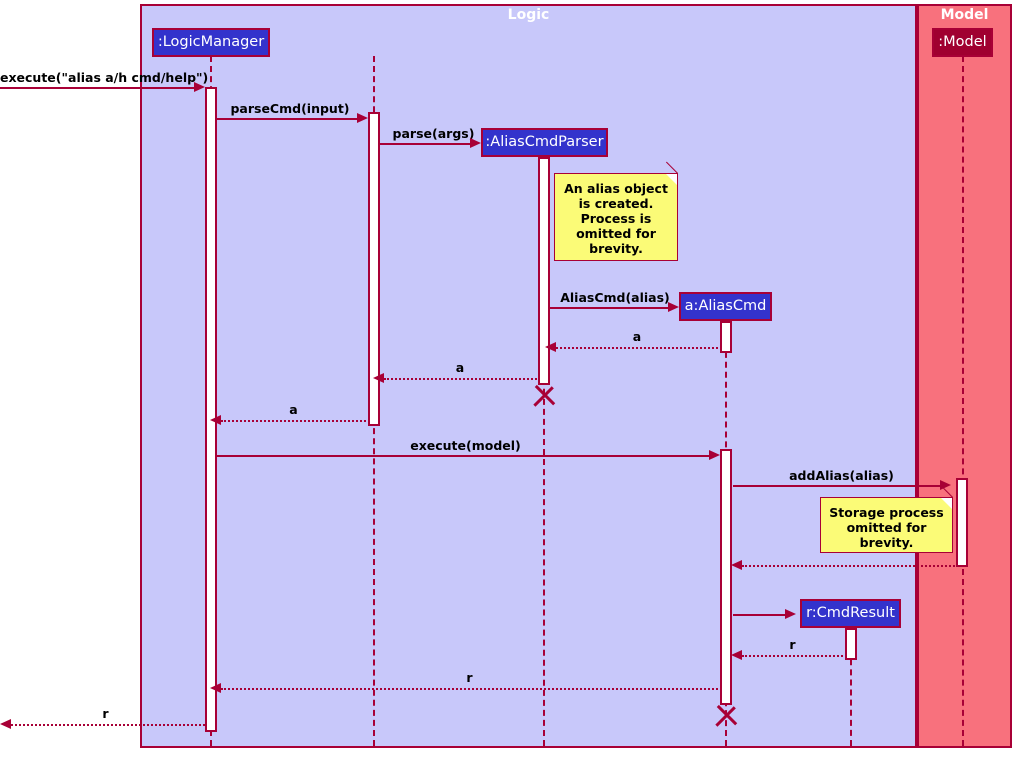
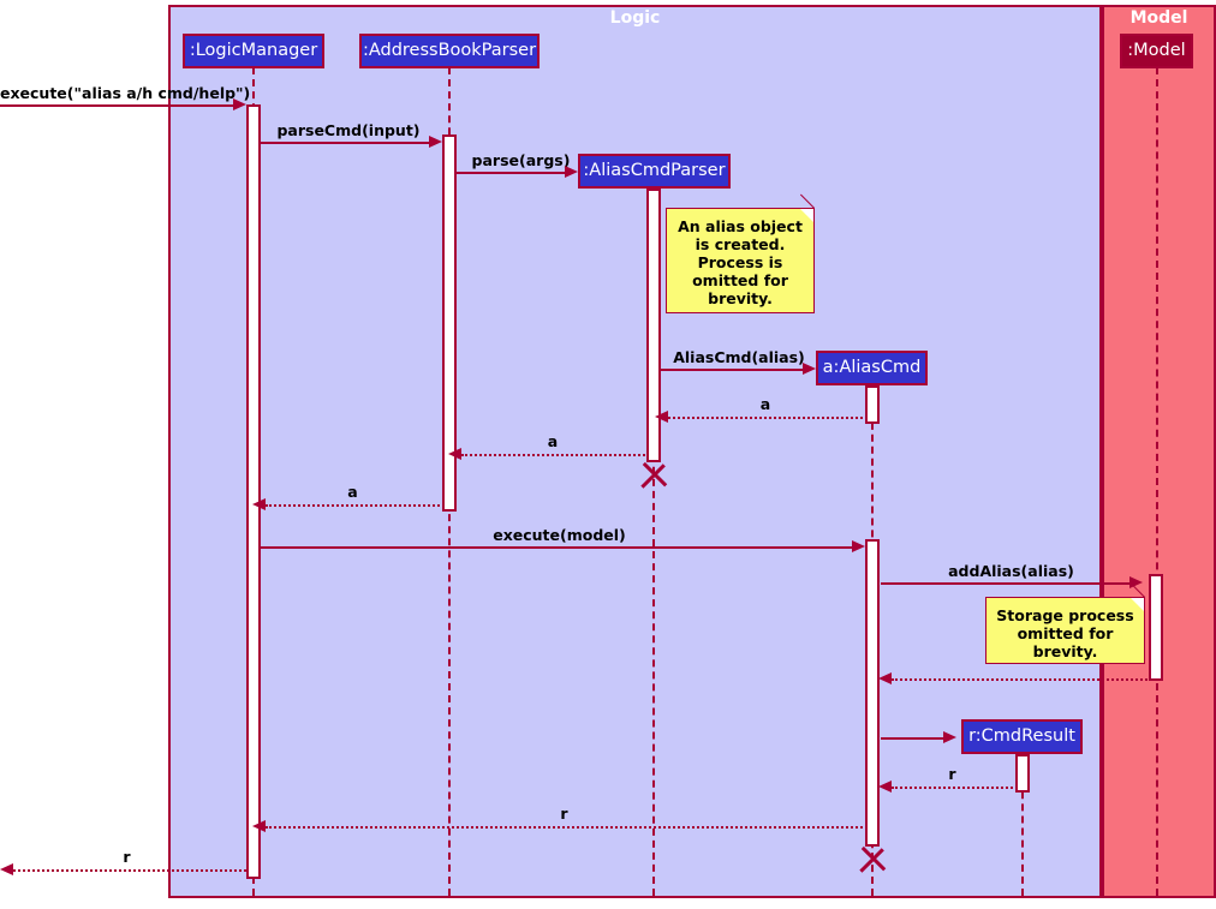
  Logic
  Model
  :LogicManager
+ :AddressBookParser
  :AliasCmdParser
  a:AliasCmd
  r:CmdResult
  :Model
  execute("alias a/h cmd/help")
  parseCmd(input)
  parse(args)
  AliasCmd(alias)
  a
  a
  a
  execute(model)
  addAlias(alias)
  r
  r
  r
  An alias object
  is created.
  Process is
  omitted for
  brevity.
  Storage process
  omitted for
  brevity.
